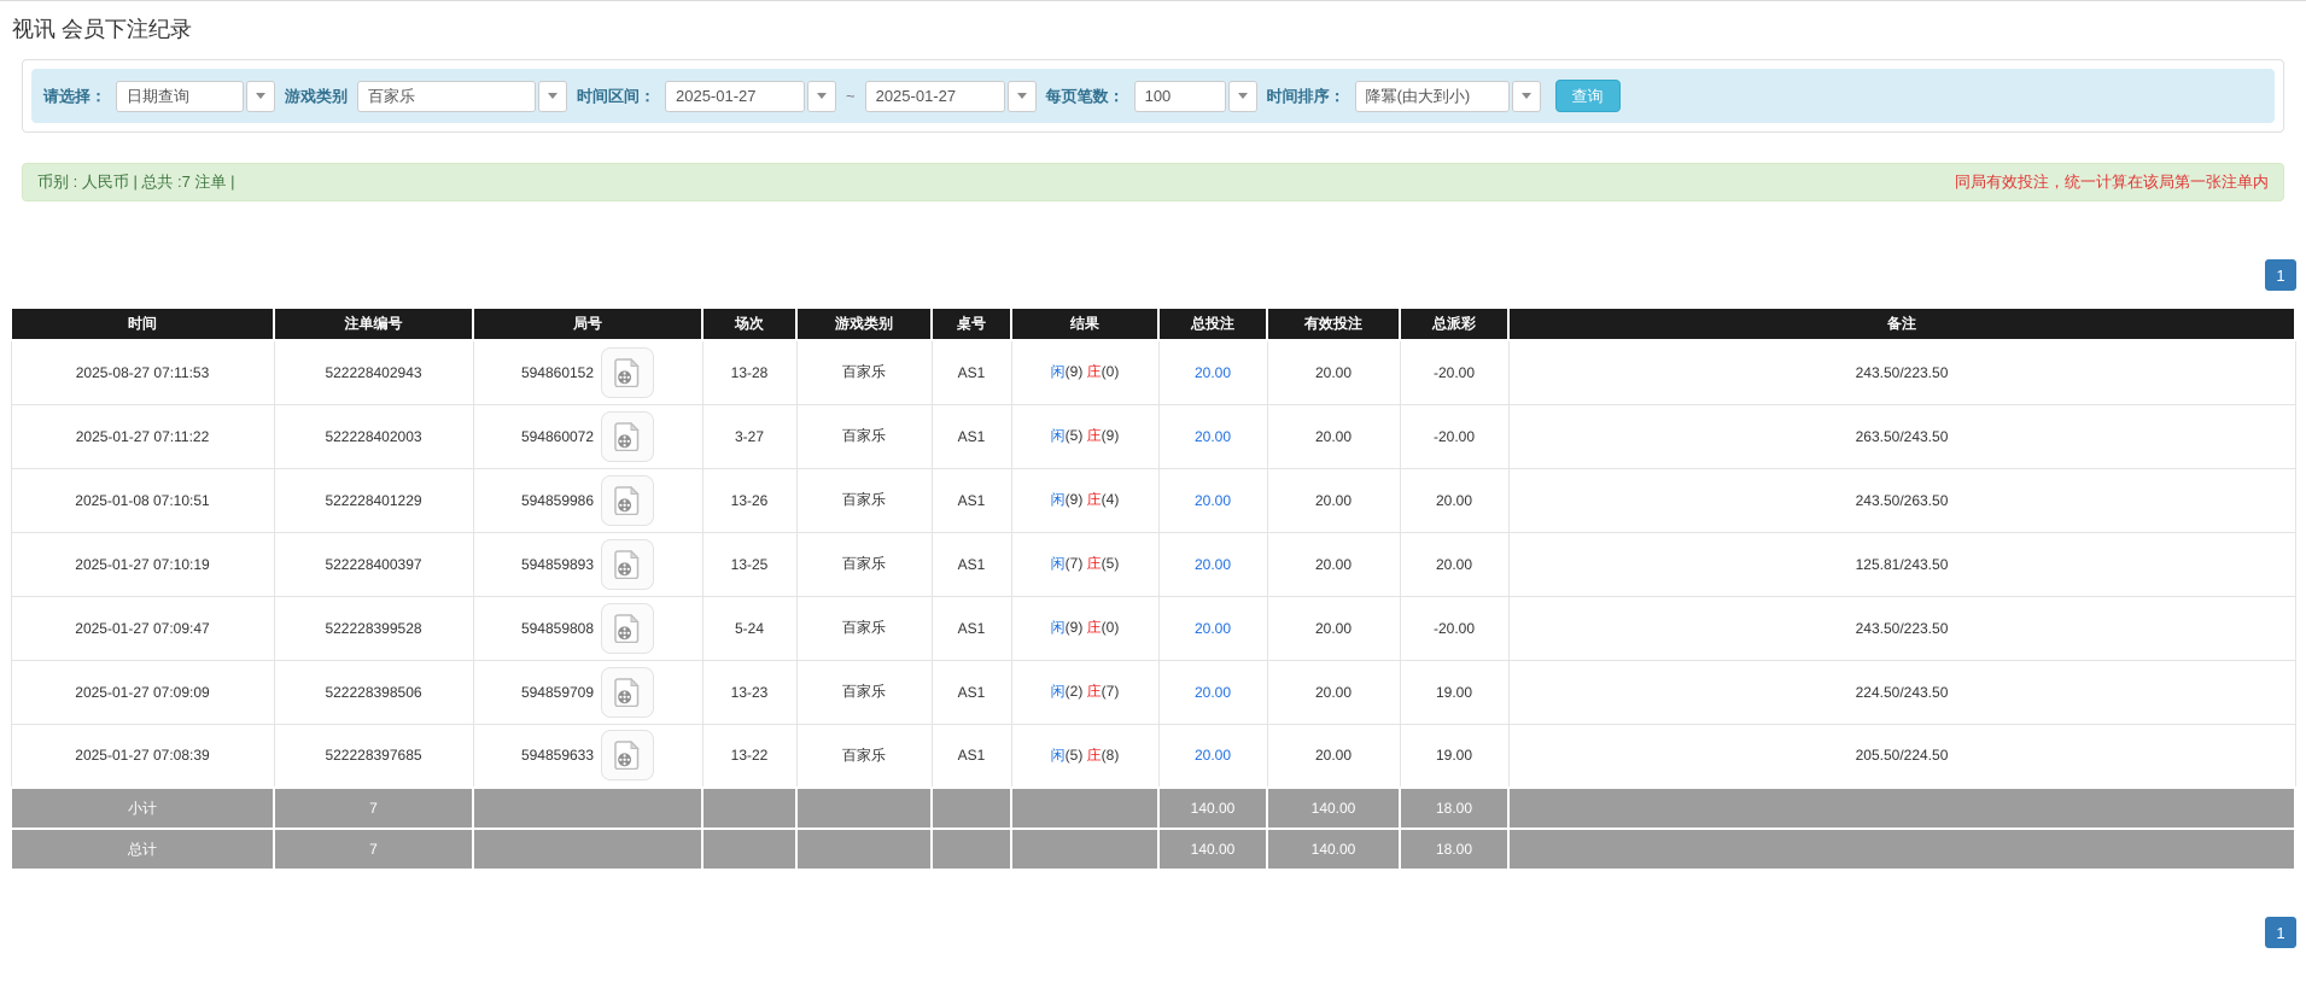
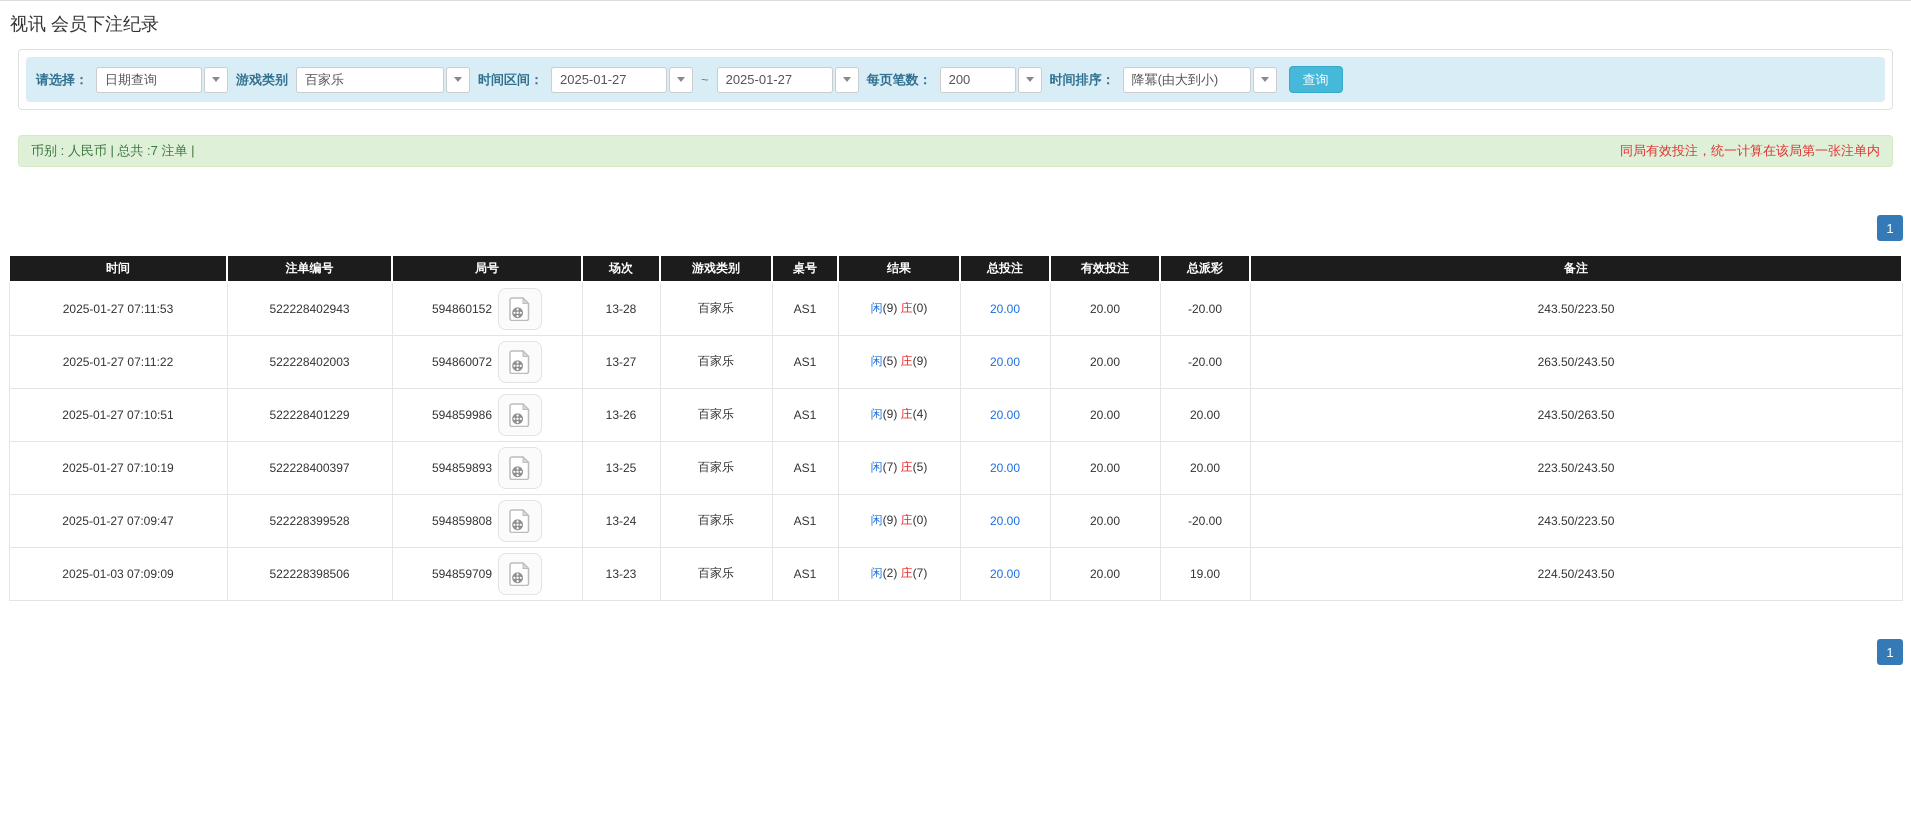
  视讯 会员下注纪录
  请选择：
  日期查询
  游戏类别
  百家乐
  时间区间：
  2025-01-27
  ~
  2025-01-27
  每页笔数：
- 100
+ 200
  时间排序：
  降冪(由大到小)
  查询
  币别 : 人民币 | 总共 :7 注单 |
  同局有效投注，统一计算在该局第一张注单内
  1
  时间	注单编号	局号	场次	游戏类别	桌号	结果	总投注	有效投注	总派彩	备注
- 2025-08-27 07:11:53	522228402943	594860152	13-28	百家乐	AS1	闲(9) 庄(0)	20.00	20.00	-20.00	243.50/223.50
+ 2025-01-27 07:11:53	522228402943	594860152	13-28	百家乐	AS1	闲(9) 庄(0)	20.00	20.00	-20.00	243.50/223.50
- 2025-01-27 07:11:22	522228402003	594860072	3-27	百家乐	AS1	闲(5) 庄(9)	20.00	20.00	-20.00	263.50/243.50
+ 2025-01-27 07:11:22	522228402003	594860072	13-27	百家乐	AS1	闲(5) 庄(9)	20.00	20.00	-20.00	263.50/243.50
- 2025-01-08 07:10:51	522228401229	594859986	13-26	百家乐	AS1	闲(9) 庄(4)	20.00	20.00	20.00	243.50/263.50
+ 2025-01-27 07:10:51	522228401229	594859986	13-26	百家乐	AS1	闲(9) 庄(4)	20.00	20.00	20.00	243.50/263.50
- 2025-01-27 07:10:19	522228400397	594859893	13-25	百家乐	AS1	闲(7) 庄(5)	20.00	20.00	20.00	125.81/243.50
+ 2025-01-27 07:10:19	522228400397	594859893	13-25	百家乐	AS1	闲(7) 庄(5)	20.00	20.00	20.00	223.50/243.50
- 2025-01-27 07:09:47	522228399528	594859808	5-24	百家乐	AS1	闲(9) 庄(0)	20.00	20.00	-20.00	243.50/223.50
+ 2025-01-27 07:09:47	522228399528	594859808	13-24	百家乐	AS1	闲(9) 庄(0)	20.00	20.00	-20.00	243.50/223.50
- 2025-01-27 07:09:09	522228398506	594859709	13-23	百家乐	AS1	闲(2) 庄(7)	20.00	20.00	19.00	224.50/243.50
+ 2025-01-03 07:09:09	522228398506	594859709	13-23	百家乐	AS1	闲(2) 庄(7)	20.00	20.00	19.00	224.50/243.50
- 2025-01-27 07:08:39	522228397685	594859633	13-22	百家乐	AS1	闲(5) 庄(8)	20.00	20.00	19.00	205.50/224.50
- 小计	7						140.00	140.00	18.00
- 总计	7						140.00	140.00	18.00
  1
